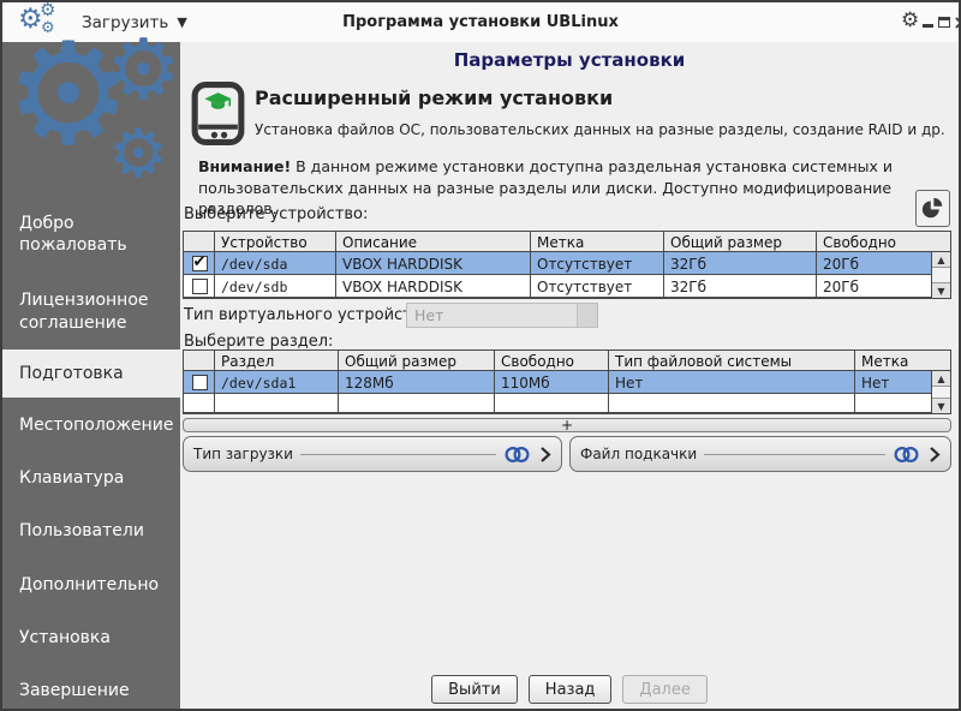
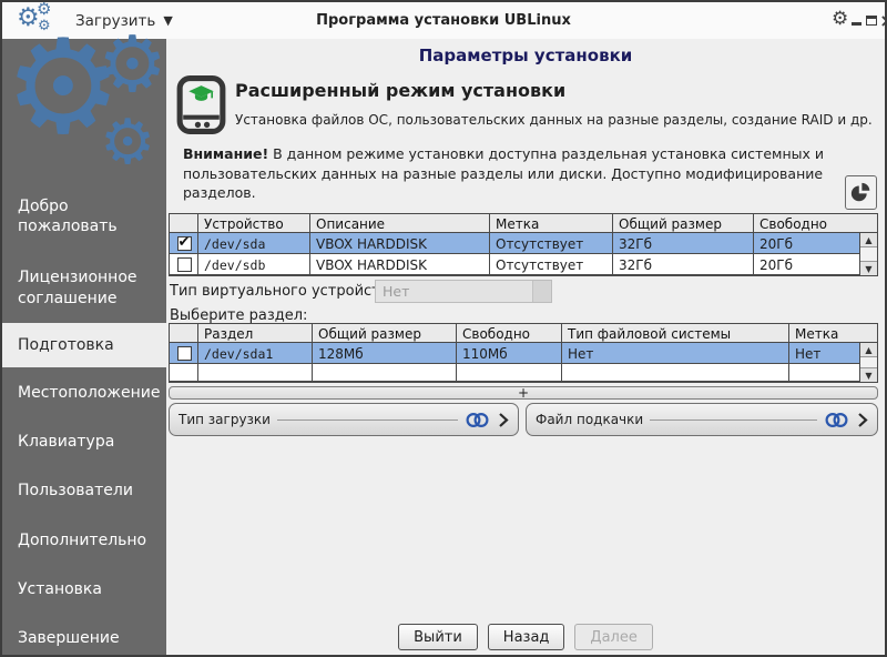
  ⚙
  ⚙
  ⚙
  Загрузить
  ▼
  Программа установки UBLinux
  ⚙
  ⚙
  ⚙
  ⚙
  Добро пожаловать
  Лицензионное соглашение
  Подготовка
  Местоположение
  Клавиатура
  Пользователи
  Дополнительно
  Установка
  Завершение
  Параметры установки
  Расширенный режим установки
  Установка файлов ОС, пользовательских данных на разные разделы, создание RAID и др.
  Внимание! В данном режиме установки доступна раздельная установка системных и пользовательских данных на разные разделы или диски. Доступно модифицирование разделов.
- Выберите устройство:
  Устройство
  Описание
  Метка
  Общий размер
  Свободно
  /dev/sda
  VBOX HARDDISK
  Отсутствует
  32Гб
  20Гб
  /dev/sdb
  VBOX HARDDISK
  Отсутствует
  32Гб
  20Гб
  ▲
  ▼
  Тип виртуального устройс
  Нет
  Выберите раздел:
  Раздел
  Общий размер
  Свободно
  Тип файловой системы
  Метка
  /dev/sda1
  128Мб
  110Мб
  Нет
  Нет
  ▲
  ▼
  +
  Тип загрузки
  Файл подкачки
  Выйти
  Назад
  Далее
